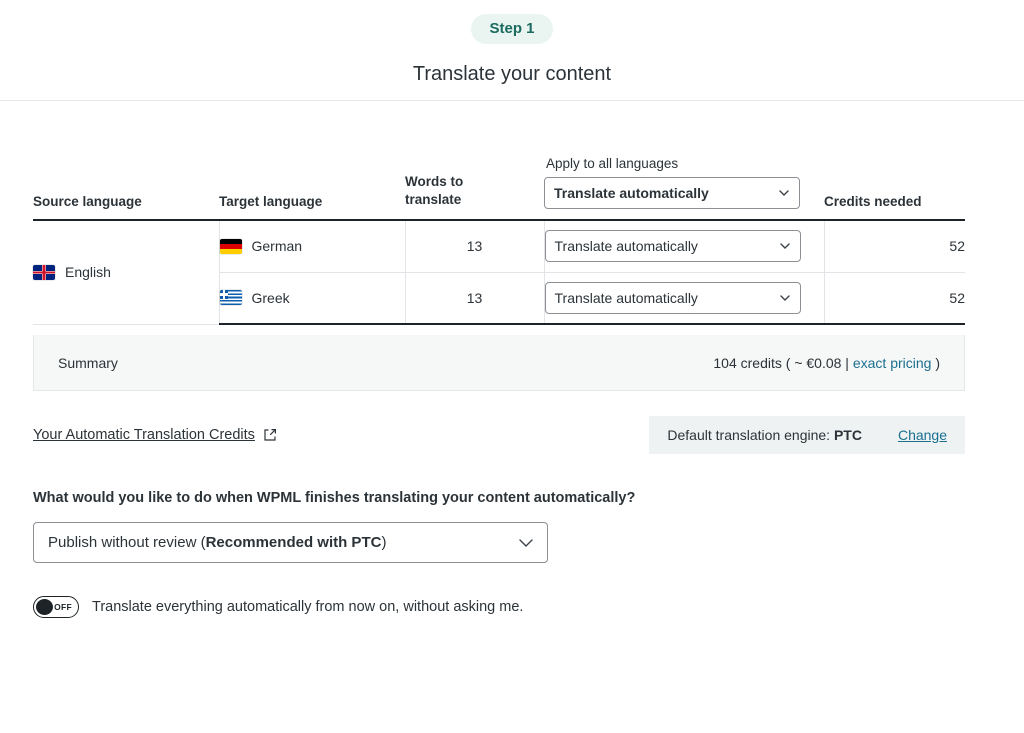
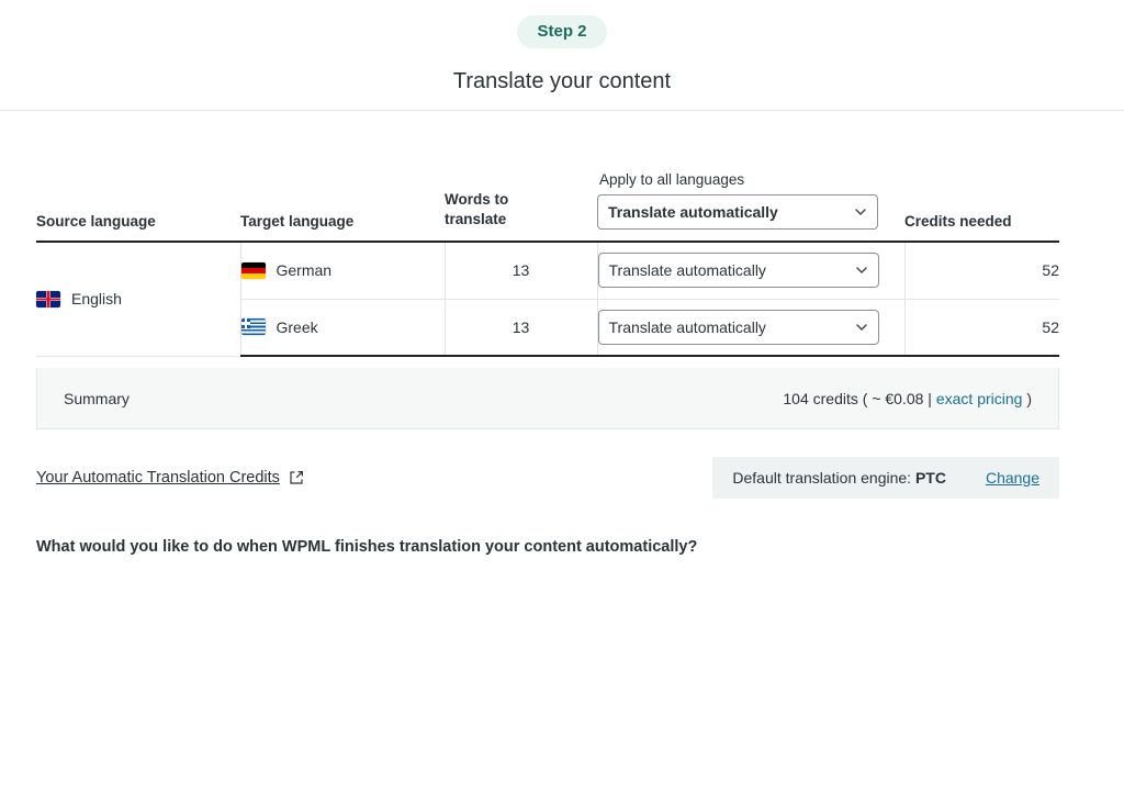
- Step 1
+ Step 2
  Translate your content
  Source language	Target language	Words to translate	Apply to all languages Translate automatically	Credits needed
  English	German	13	Translate automatically	52
  Greek	13	Translate automatically	52
  Summary
  104 credits ( ~ €0.08 | exact pricing )
  Your Automatic Translation Credits
  Default translation engine: PTC
  Change
- What would you like to do when WPML finishes translating your content automatically?
+ What would you like to do when WPML finishes translation your content automatically?
- Publish without review (Recommended with PTC)
- OFF
- Translate everything automatically from now on, without asking me.
